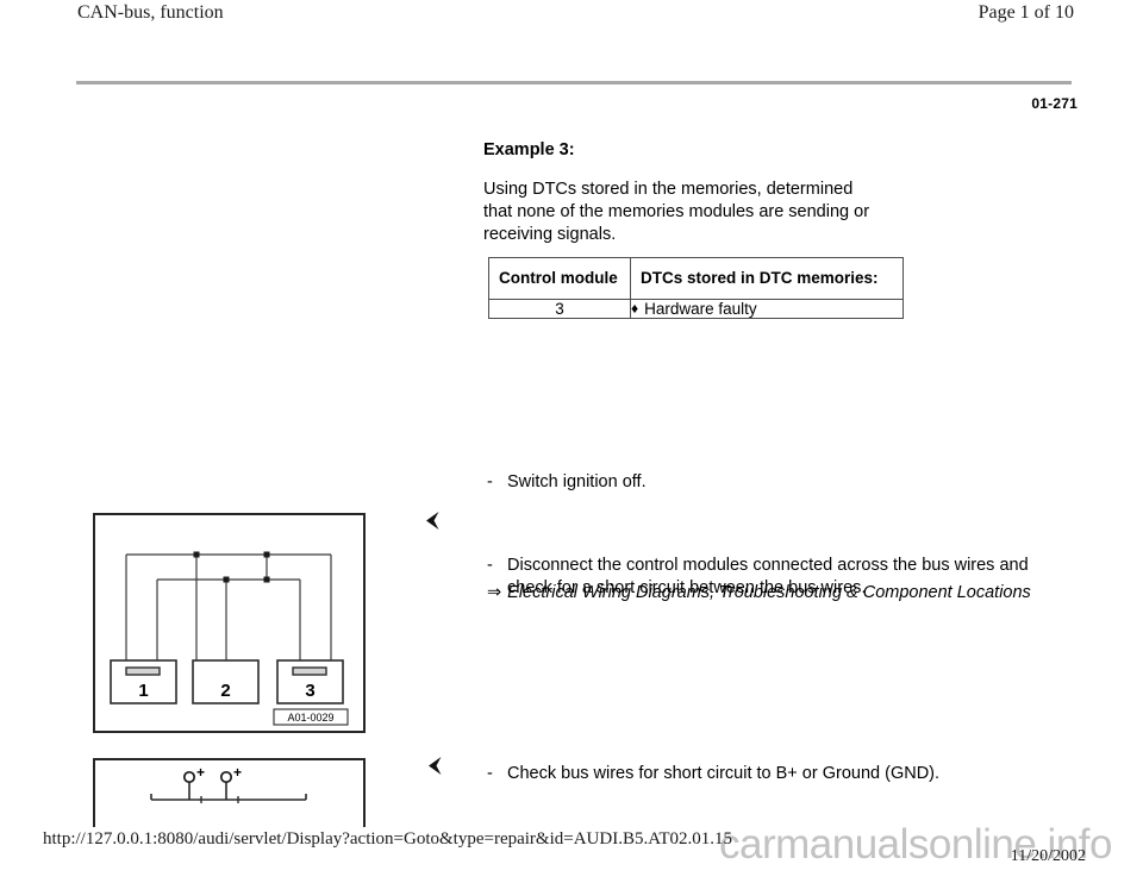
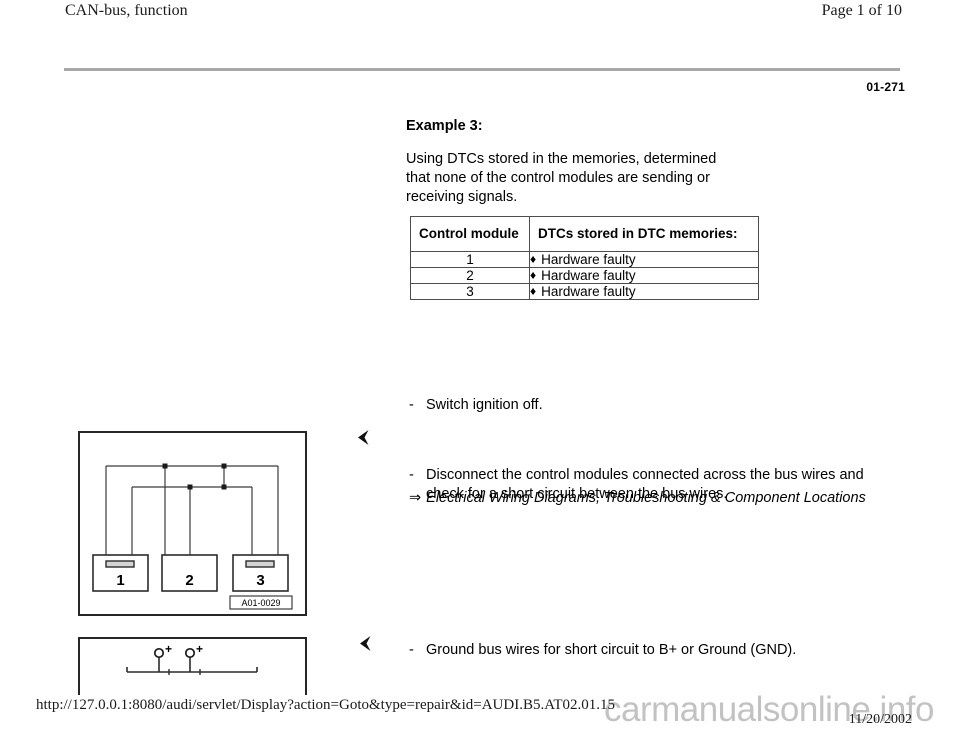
  CAN-bus, function
  Page 1 of 10
  01-271
  Example 3:
- Using DTCs stored in the memories, determined that none of the memories modules are sending or receiving signals.
+ Using DTCs stored in the memories, determined that none of the control modules are sending or receiving signals.
  Control module	DTCs stored in DTC memories:
+ 1	♦ Hardware faulty
+ 2	♦ Hardware faulty
  3	♦ Hardware faulty
  -
  Switch ignition off.
  -
  Disconnect the control modules connected across the bus wires and check for a short circuit between the bus wires.
  ⇒ Electrical Wiring Diagrams, Troubleshooting & Component Locations
  -
- Check bus wires for short circuit to B+ or Ground (GND).
+ Ground bus wires for short circuit to B+ or Ground (GND).
  1
  2
  3
  A01-0029
  +
  +
  carmanualsonline.info
  http://127.0.0.1:8080/audi/servlet/Display?action=Goto&type=repair&id=AUDI.B5.AT02.01.15
  11/20/2002
